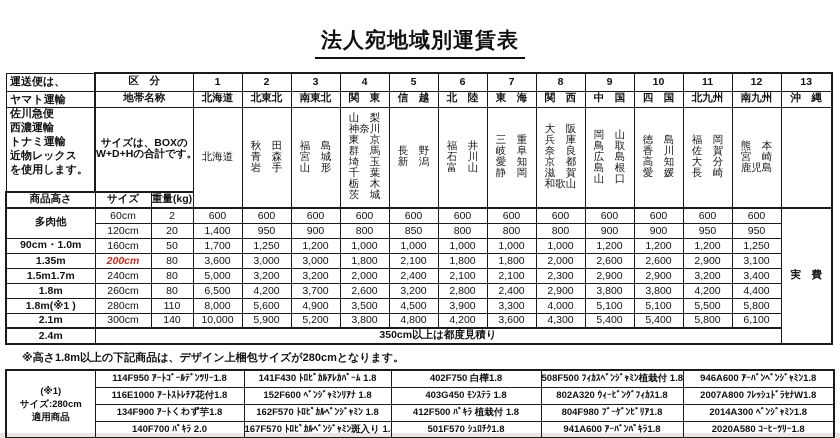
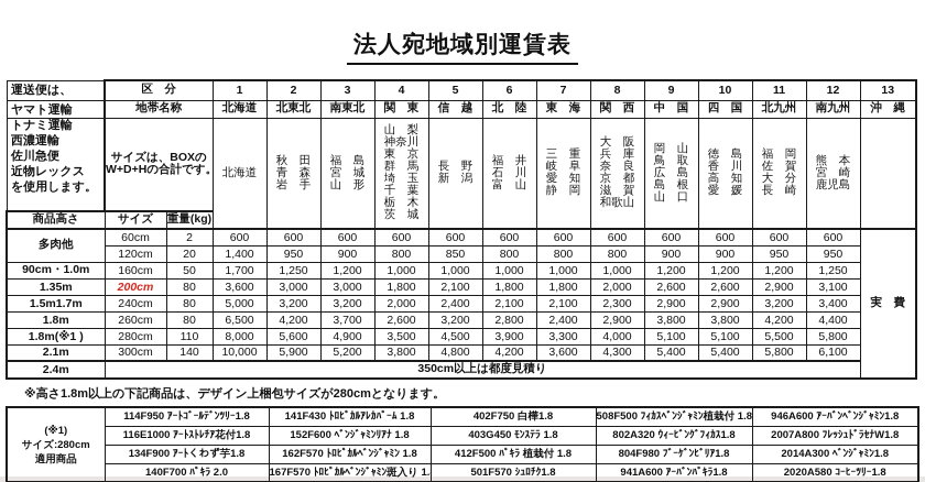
  法人宛地域別運賃表
  運送便は、
  ヤマト運輸
- 佐川急便
+ トナミ運輸
  西濃運輸
- トナミ運輸
+ 佐川急便
  近物レックス
  を使用します。
  	区 分	1	2	3	4	5	6	7	8	9	10	11	12	13
  	地帯名称	北海道	北東北	南東北	関 東	信 越	北 陸	東 海	関 西	中 国	四 国	北九州	南九州	沖 縄
  	サイズは、BOXのW+D+Hの合計です。	北海道	秋 田青 森岩 手	福 島宮 城山 形	山 梨神奈川東 京群 馬埼 玉千 葉栃 木茨 城	長 野新 潟	福 井石 川富 山	三 重岐 阜愛 知静 岡	大 阪兵 庫奈 良京 都滋 賀和歌山	岡 山鳥 取広 島島 根山 口	徳 島香 川高 知愛 媛	福 岡佐 賀大 分長 崎	熊 本宮 崎鹿児島
  商品高さ	サイズ	重量(kg)
  多肉他	60cm	2	600	600	600	600	600	600	600	600	600	600	600	600	実 費
  120cm	20	1,400	950	900	800	850	800	800	800	900	900	950	950
  90cm・1.0m	160cm	50	1,700	1,250	1,200	1,000	1,000	1,000	1,000	1,000	1,200	1,200	1,200	1,250
  1.35m	200cm	80	3,600	3,000	3,000	1,800	2,100	1,800	1,800	2,000	2,600	2,600	2,900	3,100
  1.5m1.7m	240cm	80	5,000	3,200	3,200	2,000	2,400	2,100	2,100	2,300	2,900	2,900	3,200	3,400
  1.8m	260cm	80	6,500	4,200	3,700	2,600	3,200	2,800	2,400	2,900	3,800	3,800	4,200	4,400
  1.8m(※1 )	280cm	110	8,000	5,600	4,900	3,500	4,500	3,900	3,300	4,000	5,100	5,100	5,500	5,800
  2.1m	300cm	140	10,000	5,900	5,200	3,800	4,800	4,200	3,600	4,300	5,400	5,400	5,800	6,100
  2.4m	350cm以上は都度見積り
  ※高さ1.8m以上の下記商品は、デザイン上梱包サイズが280cmとなります。
  (※1)サイズ:280cm適用商品	114F950 ｱｰﾄｺﾞｰﾙﾃﾞﾝﾂﾘｰ1.8	141F430 ﾄﾛﾋﾟｶﾙｱﾚｶﾊﾟｰﾑ 1.8	402F750 白樺1.8	508F500 ﾌｨｶｽﾍﾞﾝｼﾞｬﾐﾝ植栽付 1.8	946A600 ｱｰﾊﾞﾝﾍﾞﾝｼﾞｬﾐﾝ1.8
  116E1000 ｱｰﾄｽﾄﾚﾁｱ花付1.8	152F600 ﾍﾞﾝｼﾞｬﾐﾝﾘｱﾅ 1.8	403G450 ﾓﾝｽﾃﾗ 1.8	802A320 ｳｨｰﾋﾞﾝｸﾞﾌｨｶｽ1.8	2007A800 ﾌﾚｯｼｭﾄﾞﾗｾﾅW1.8
  134F900 ｱｰﾄくわず芋1.8	162F570 ﾄﾛﾋﾟｶﾙﾍﾞﾝｼﾞｬﾐﾝ 1.8	412F500 ﾊﾟｷﾗ 植栽付 1.8	804F980 ﾌﾞｰｹﾞﾝﾋﾞﾘｱ1.8	2014A300 ﾍﾞﾝｼﾞｬﾐﾝ1.8
  140F700 ﾊﾟｷﾗ 2.0	167F570 ﾄﾛﾋﾟｶﾙﾍﾞﾝｼﾞｬﾐﾝ斑入り 1.	501F570 ｼｭﾛﾁｸ1.8	941A600 ｱｰﾊﾞﾝﾊﾟｷﾗ1.8	2020A580 ｺｰﾋｰﾂﾘｰ1.8
